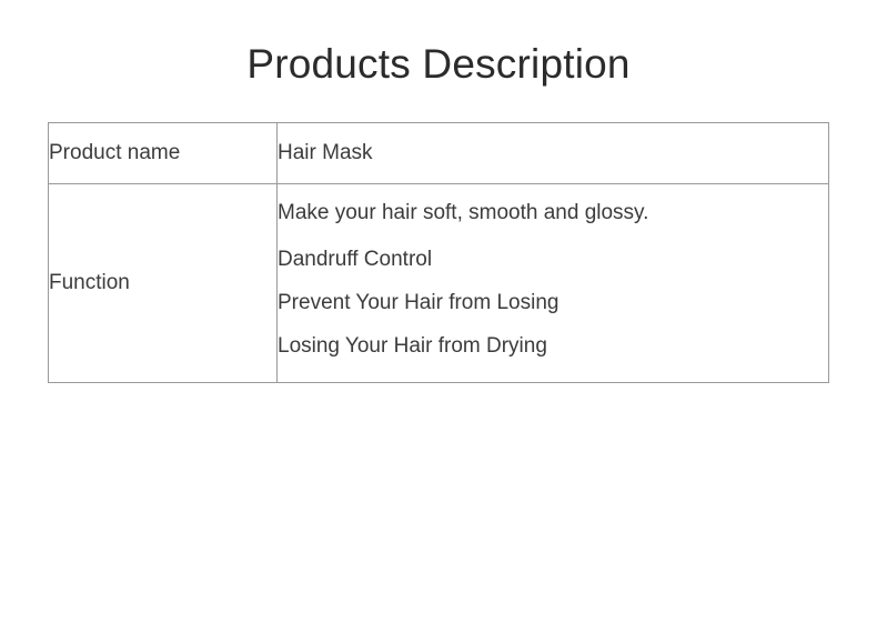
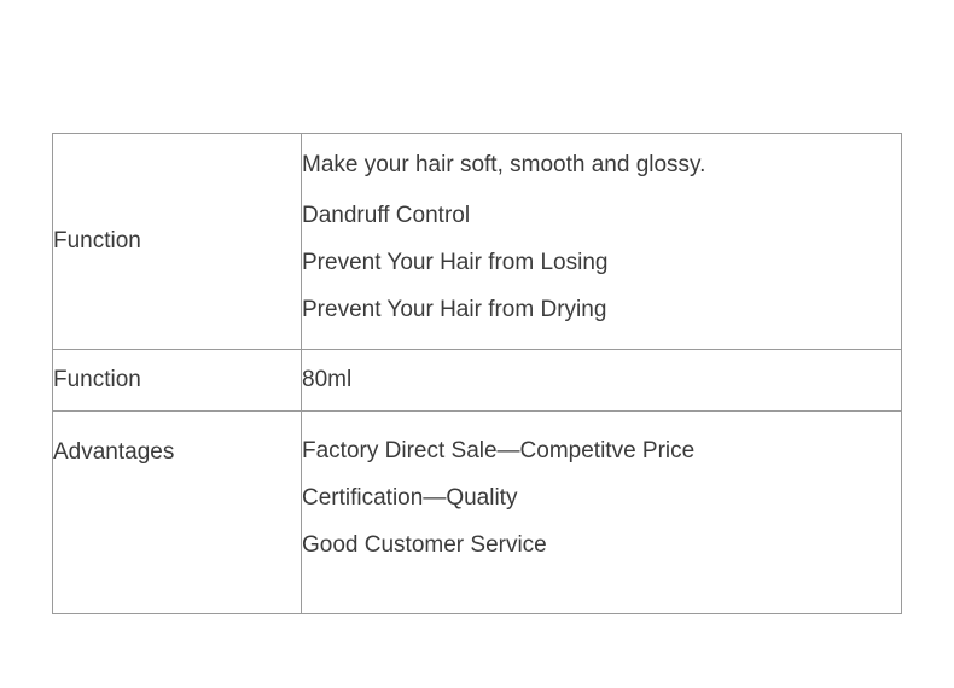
- Products Description
- Product name	Hair Mask
- Function	Make your hair soft, smooth and glossy. Dandruff Control Prevent Your Hair from Losing Losing Your Hair from Drying
+ Function	Make your hair soft, smooth and glossy. Dandruff Control Prevent Your Hair from Losing Prevent Your Hair from Drying
+ Function	80ml
+ Advantages	Factory Direct Sale—Competitve Price Certification—Quality Good Customer Service
